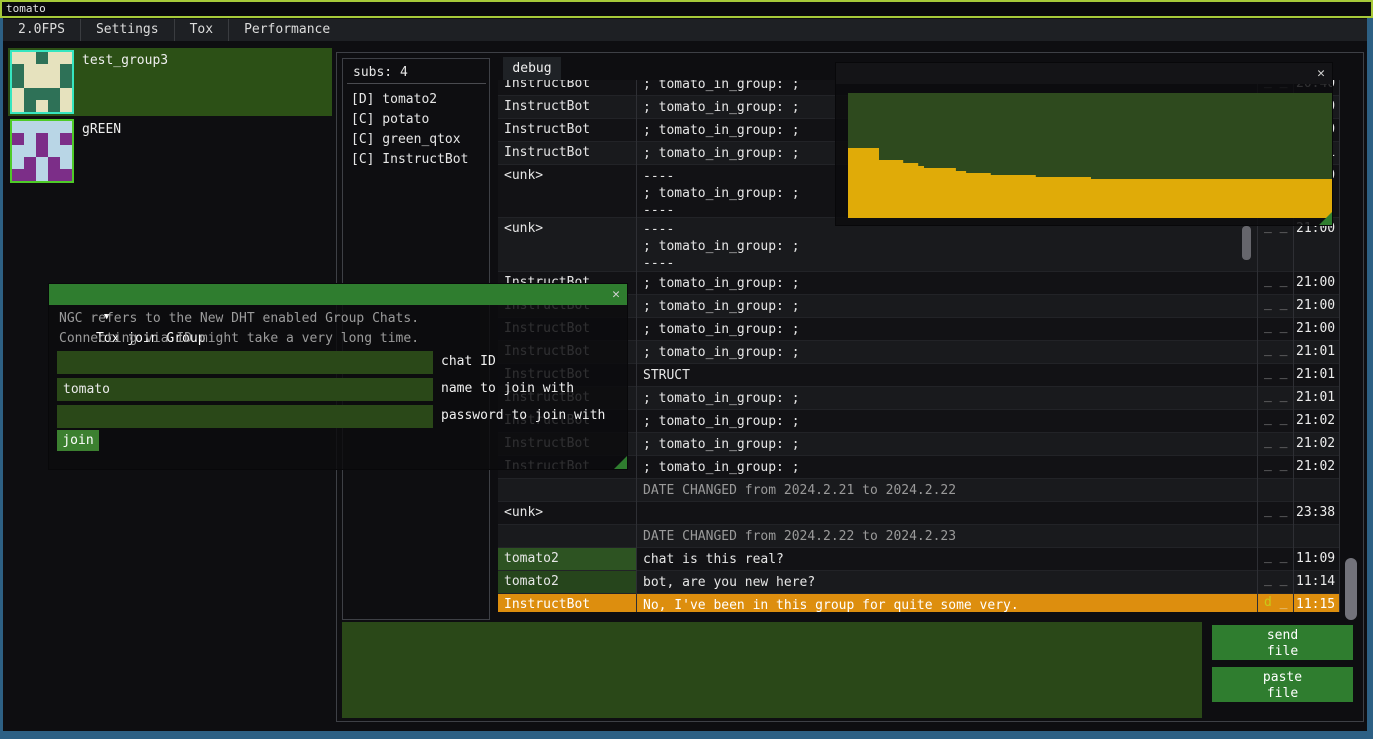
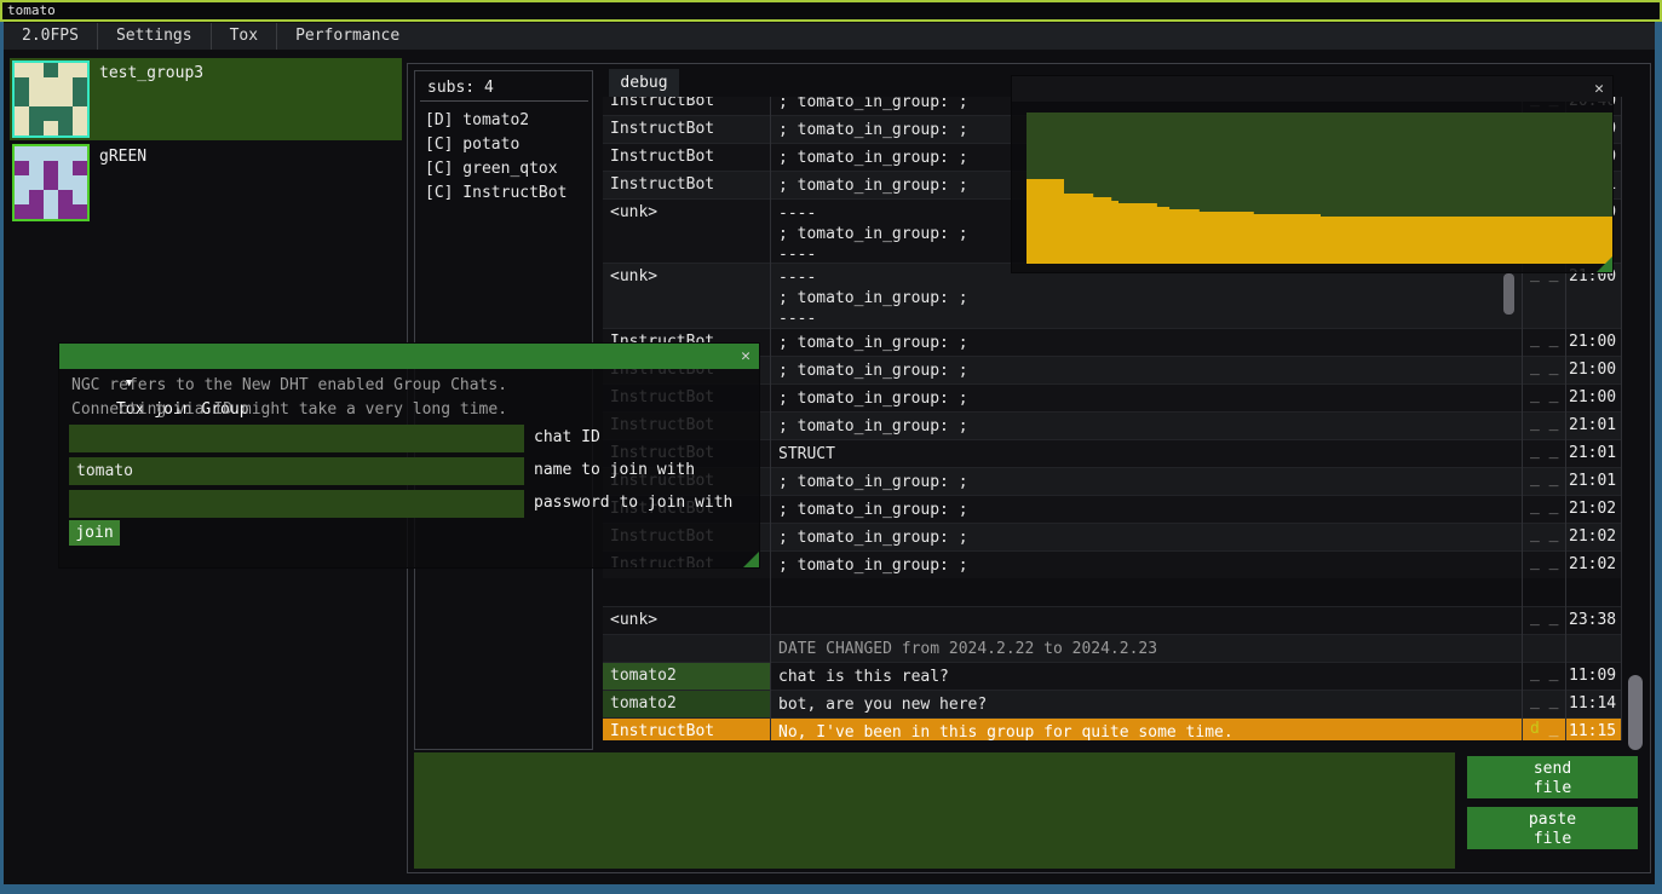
  tomato
  2.0FPS
  Settings
  Tox
  Performance
  test_group3
  gREEN
  subs: 4
  [D] tomato2
  [C] potato
  [C] green_qtox
  [C] InstructBot
  debug
  InstructBot
  ; tomato_in_group: ;
  InstructBot
  ; tomato_in_group: ;
  InstructBot
  ; tomato_in_group: ;
  InstructBot
  ; tomato_in_group: ;
  <unk>
  ----
  ; tomato_in_group: ;
  ----
  <unk>
  ----
  ; tomato_in_group: ;
  ----
  _ _
  21:00
  InstructBot
  ; tomato_in_group: ;
  _ _
  21:00
  InstructBot
  ; tomato_in_group: ;
  _ _
  21:00
  InstructBot
  ; tomato_in_group: ;
  _ _
  21:00
  InstructBot
  ; tomato_in_group: ;
  _ _
  21:01
  InstructBot
  STRUCT
  _ _
  21:01
  InstructBot
  ; tomato_in_group: ;
  _ _
  21:01
  InstructBot
  ; tomato_in_group: ;
  _ _
  21:02
  InstructBot
  ; tomato_in_group: ;
  _ _
  21:02
  InstructBot
  ; tomato_in_group: ;
  _ _
  21:02
- DATE CHANGED from 2024.2.21 to 2024.2.22
  <unk>
  _ _
  23:38
  DATE CHANGED from 2024.2.22 to 2024.2.23
  tomato2
  chat is this real?
  _ _
  11:09
  tomato2
  bot, are you new here?
  _ _
  11:14
  InstructBot
- No, I've been in this group for quite some very.
+ No, I've been in this group for quite some time.
  d _
  11:15
  send
  file
  paste
  file
  ✕
  ▼ Tox join Group
  ✕
  NGC refers to the New DHT enabled Group Chats.
  Connecting via ID might take a very long time.
  chat ID
  tomato
  name to join with
  password to join with
  join
